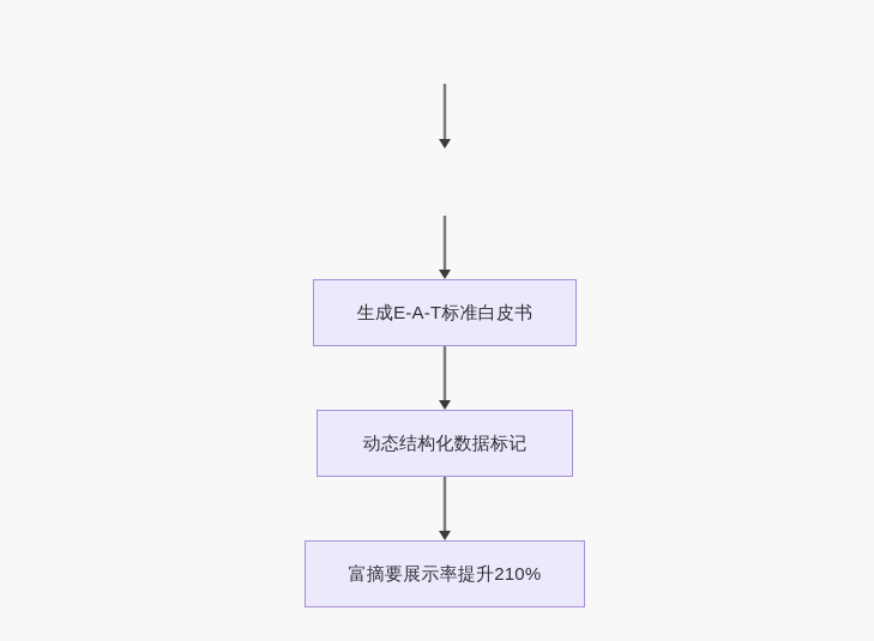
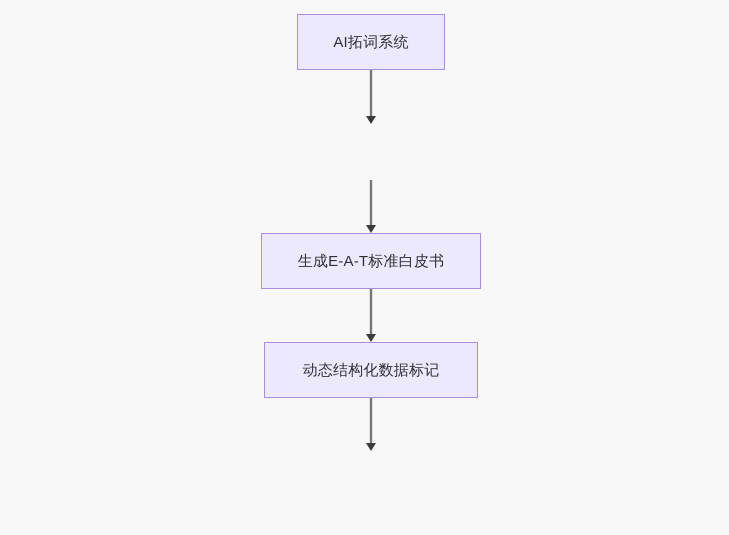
+ AI拓词系统
  生成E-A-T标准白皮书
  动态结构化数据标记
- 富摘要展示率提升210%
